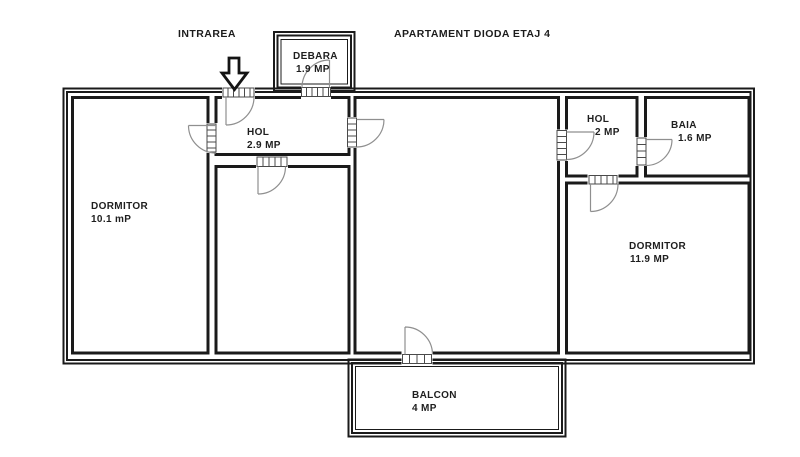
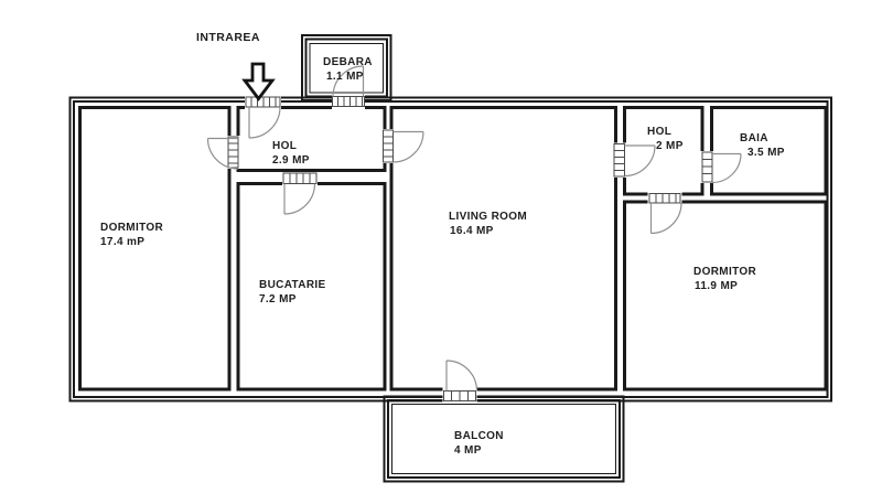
  INTRAREA
- APARTAMENT DIODA ETAJ 4
  DEBARA
- 1.9 MP
+ 1.1 MP
  HOL
  2.9 MP
  DORMITOR
- 10.1 mP
+ 17.4 mP
+ BUCATARIE
+ 7.2 MP
+ LIVING ROOM
+ 16.4 MP
  HOL
  2 MP
  BAIA
- 1.6 MP
+ 3.5 MP
  DORMITOR
  11.9 MP
  BALCON
  4 MP
